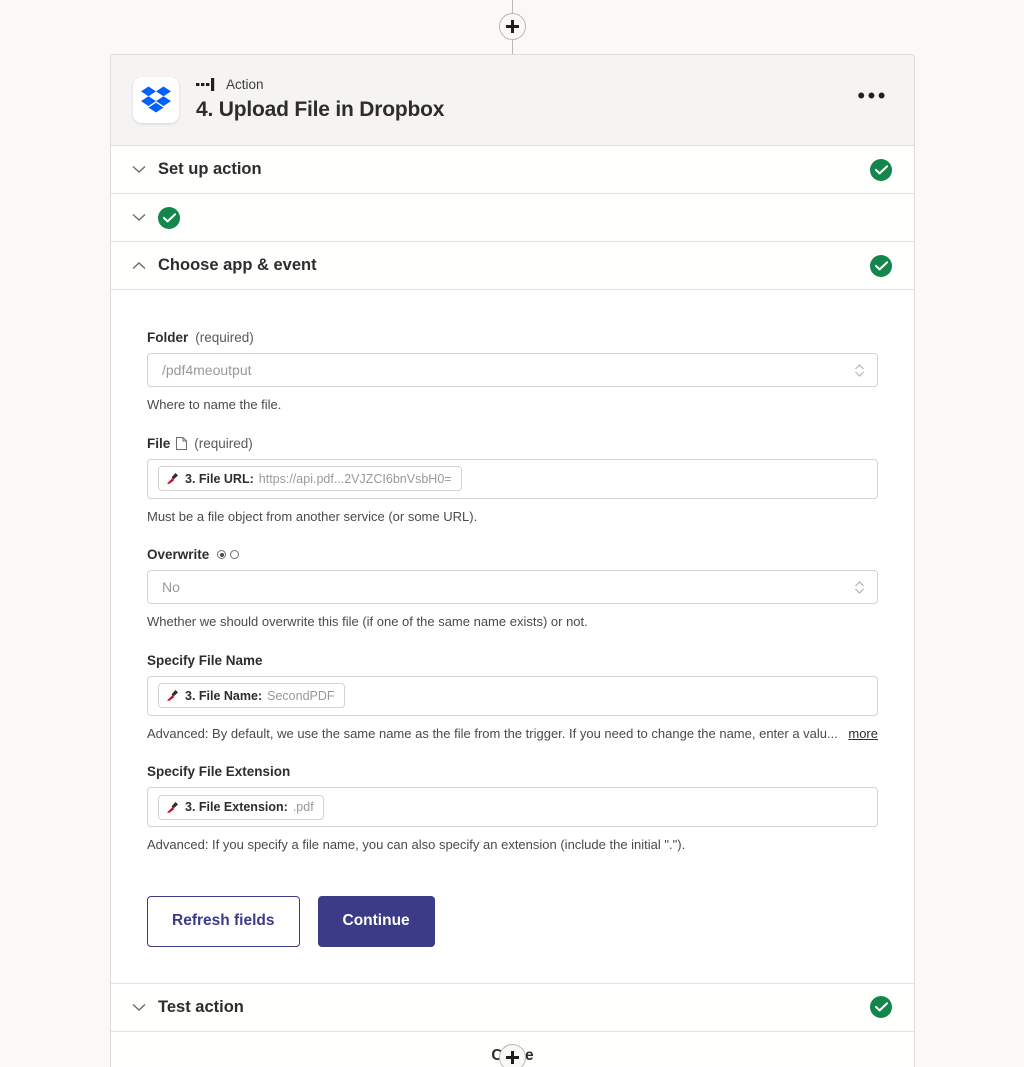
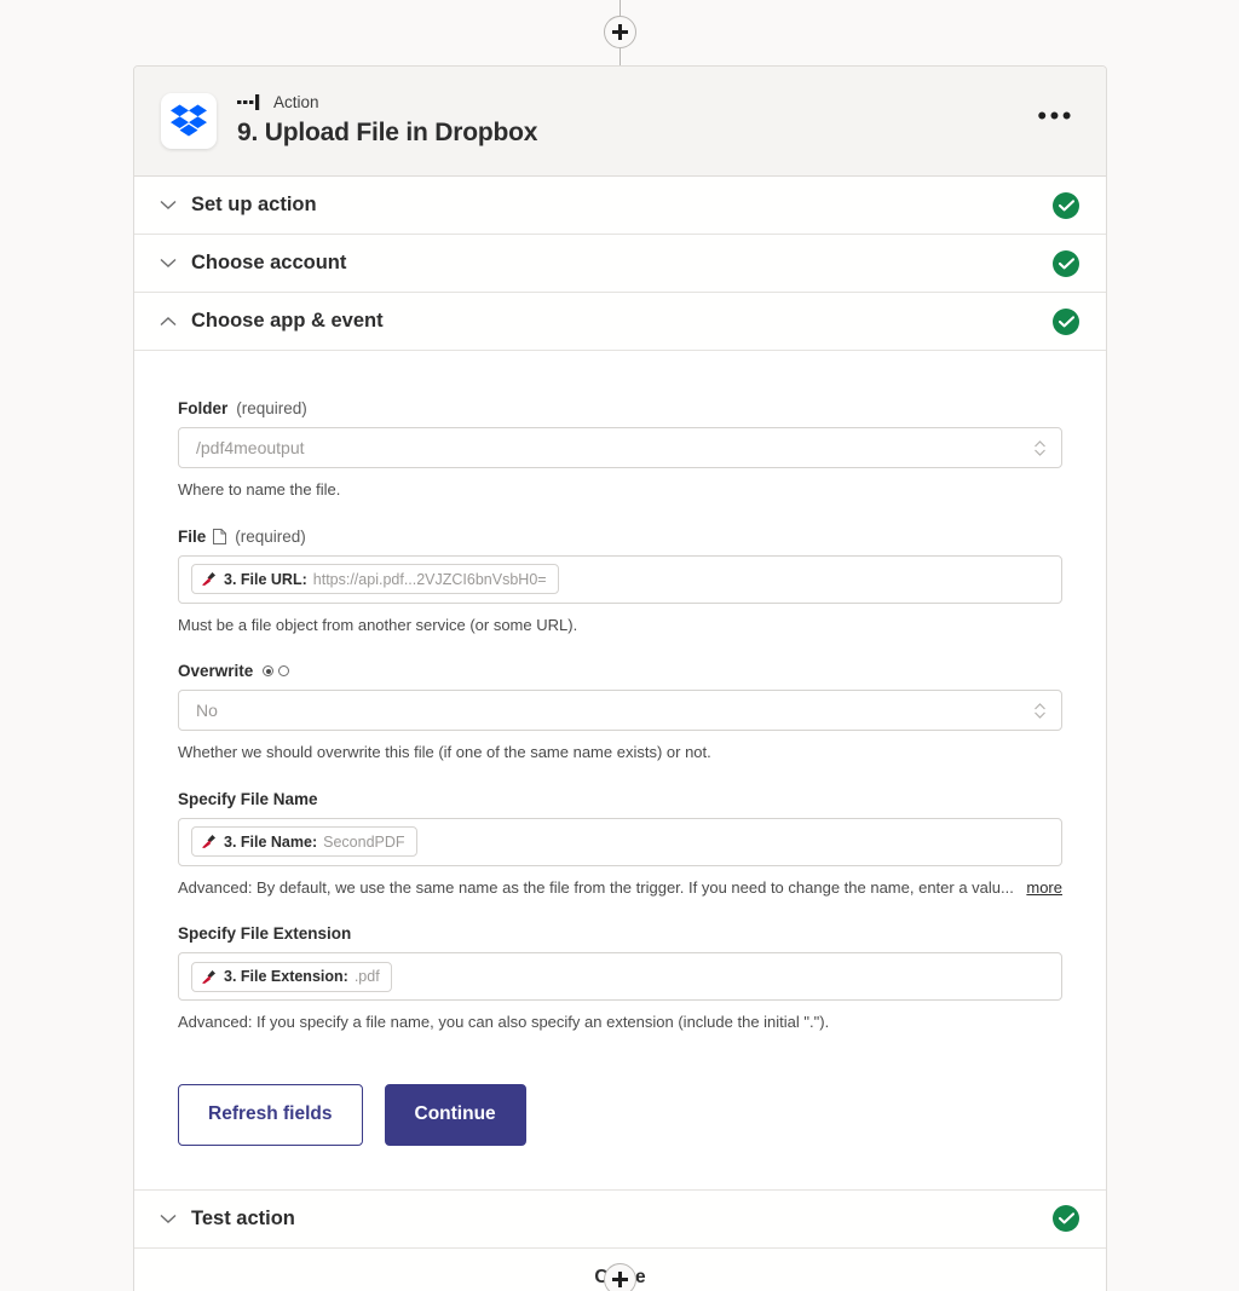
  Action
- 4. Upload File in Dropbox
+ 9. Upload File in Dropbox
  •••
  Set up action
+ Choose account
  Choose app & event
  Folder
  (required)
  /pdf4meoutput
  Where to name the file.
  File
  (required)
  3. File URL:
  https://api.pdf...2VJZCI6bnVsbH0=
  Must be a file object from another service (or some URL).
  Overwrite
  No
  Whether we should overwrite this file (if one of the same name exists) or not.
  Specify File Name
  3. File Name:
  SecondPDF
  Advanced: By default, we use the same name as the file from the trigger. If you need to change the name, enter a valu...
  more
  Specify File Extension
  3. File Extension:
  .pdf
  Advanced: If you specify a file name, you can also specify an extension (include the initial ".").
  Refresh fields
  Continue
  Test action
